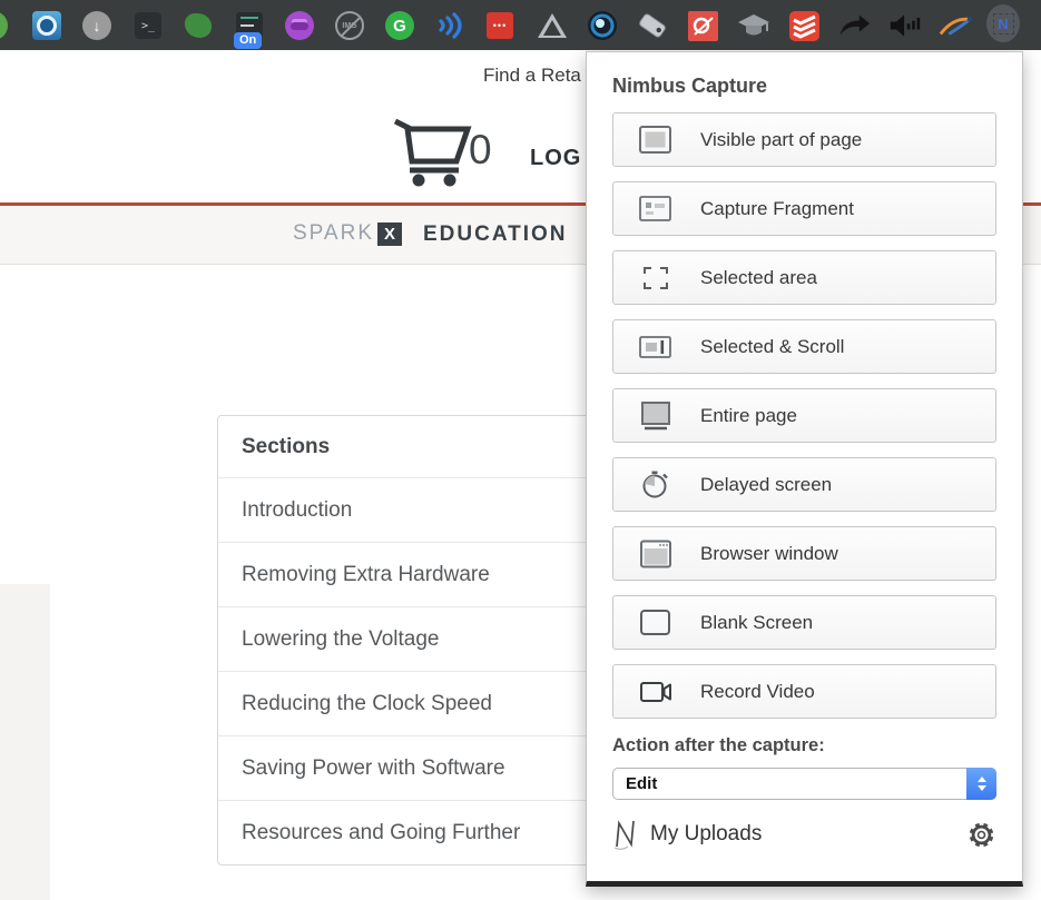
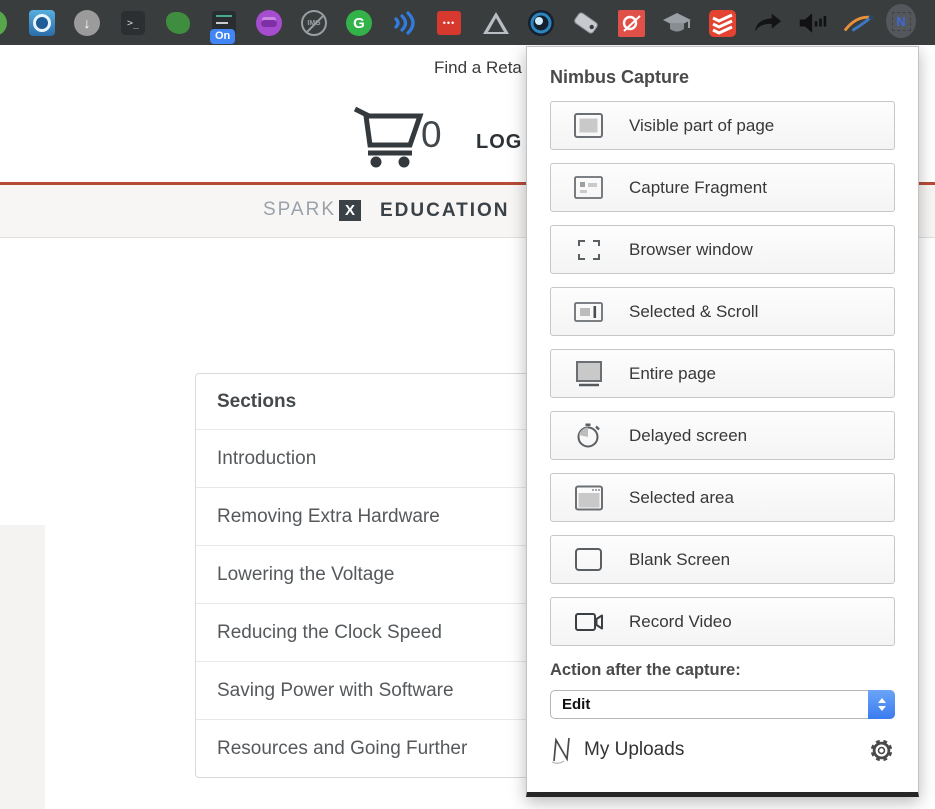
  ↓
  >_
  On
  G
  •••
  N
  Find a Reta
  0
  LOG
  SPARK
  X
  EDUCATION
  Sections
  Introduction
  Removing Extra Hardware
  Lowering the Voltage
  Reducing the Clock Speed
  Saving Power with Software
  Resources and Going Further
  Nimbus Capture
  Visible part of page
  Capture Fragment
- Selected area
+ Browser window
  Selected & Scroll
  Entire page
  Delayed screen
- Browser window
+ Selected area
  Blank Screen
  Record Video
  Action after the capture:
  Edit
  My Uploads
